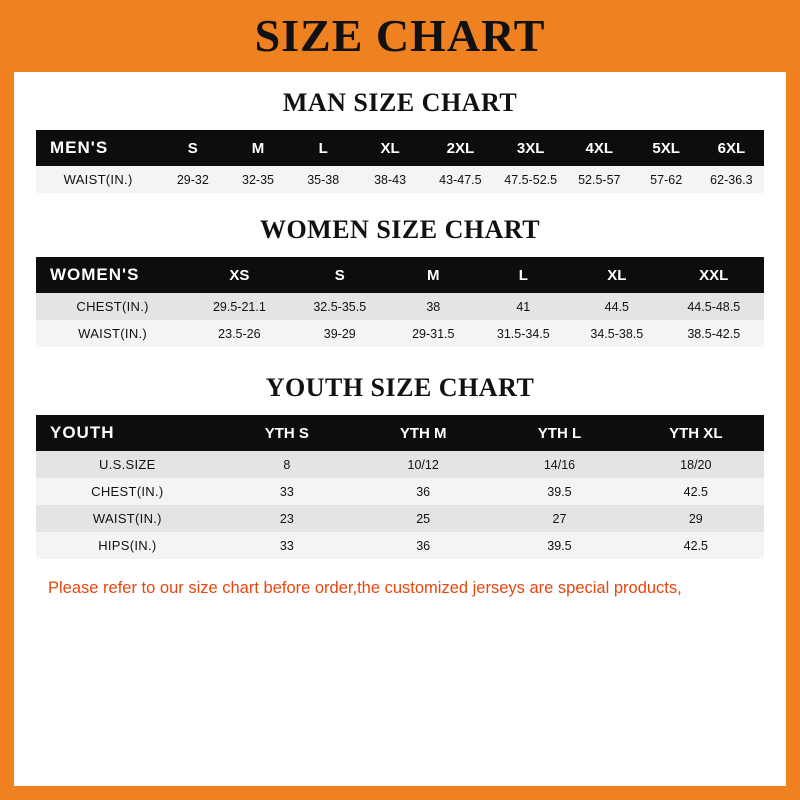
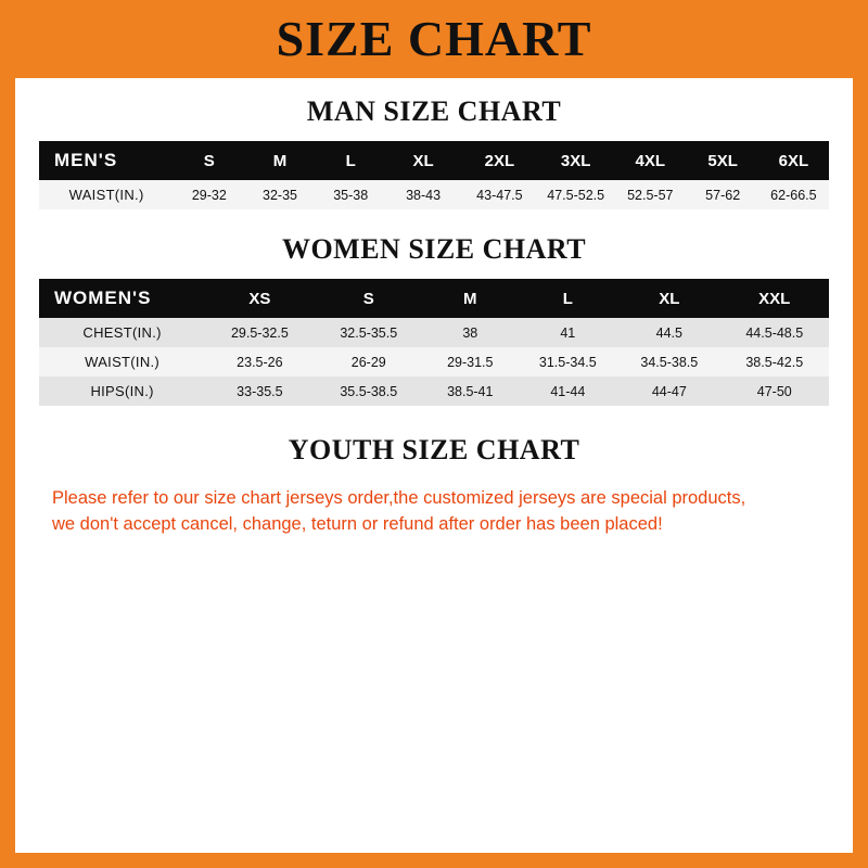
  SIZE CHART
  MAN SIZE CHART
  MEN'S	S	M	L	XL	2XL	3XL	4XL	5XL	6XL
- WAIST(IN.)	29-32	32-35	35-38	38-43	43-47.5	47.5-52.5	52.5-57	57-62	62-36.3
+ WAIST(IN.)	29-32	32-35	35-38	38-43	43-47.5	47.5-52.5	52.5-57	57-62	62-66.5
  WOMEN SIZE CHART
  WOMEN'S	XS	S	M	L	XL	XXL
- CHEST(IN.)	29.5-21.1	32.5-35.5	38	41	44.5	44.5-48.5
+ CHEST(IN.)	29.5-32.5	32.5-35.5	38	41	44.5	44.5-48.5
- WAIST(IN.)	23.5-26	39-29	29-31.5	31.5-34.5	34.5-38.5	38.5-42.5
+ WAIST(IN.)	23.5-26	26-29	29-31.5	31.5-34.5	34.5-38.5	38.5-42.5
+ HIPS(IN.)	33-35.5	35.5-38.5	38.5-41	41-44	44-47	47-50
  YOUTH SIZE CHART
- YOUTH	YTH S	YTH M	YTH L	YTH XL
- U.S.SIZE	8	10/12	14/16	18/20
- CHEST(IN.)	33	36	39.5	42.5
- WAIST(IN.)	23	25	27	29
- HIPS(IN.)	33	36	39.5	42.5
- Please refer to our size chart before order,the customized jerseys are special products,
+ Please refer to our size chart jerseys order,the customized jerseys are special products,
+ we don't accept cancel, change, teturn or refund after order has been placed!
